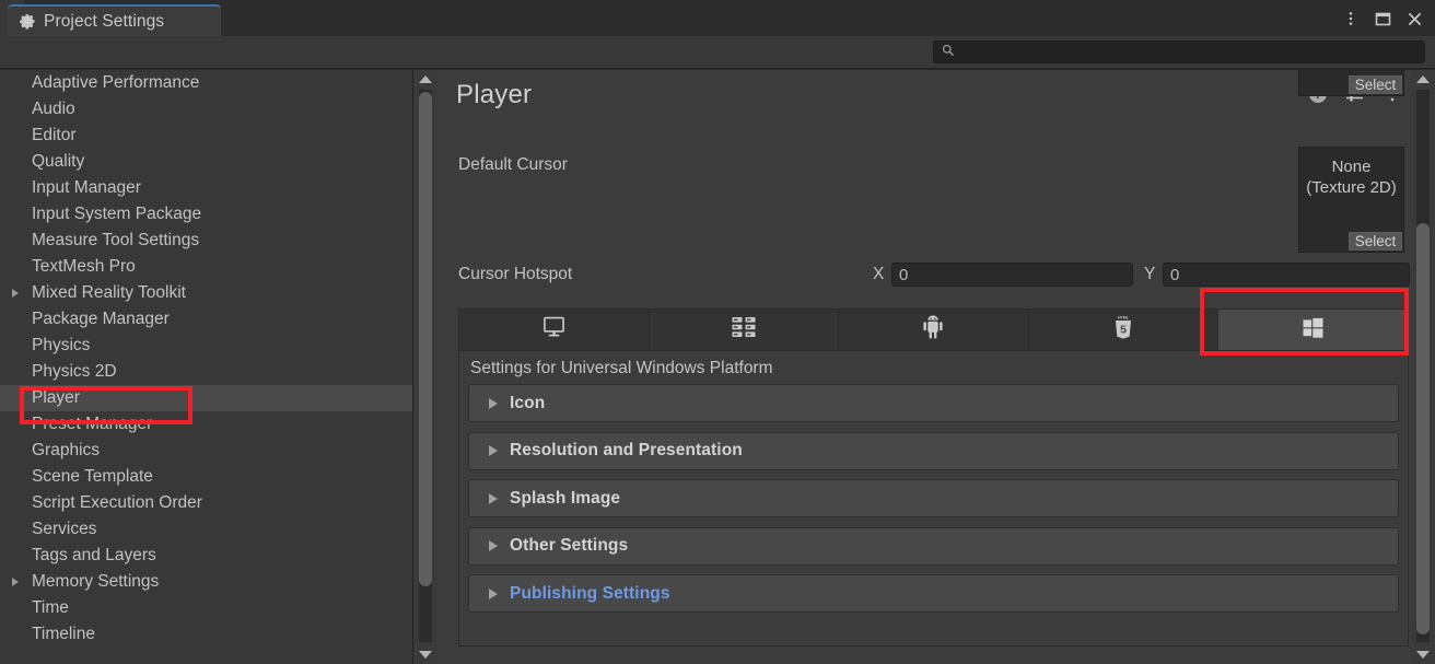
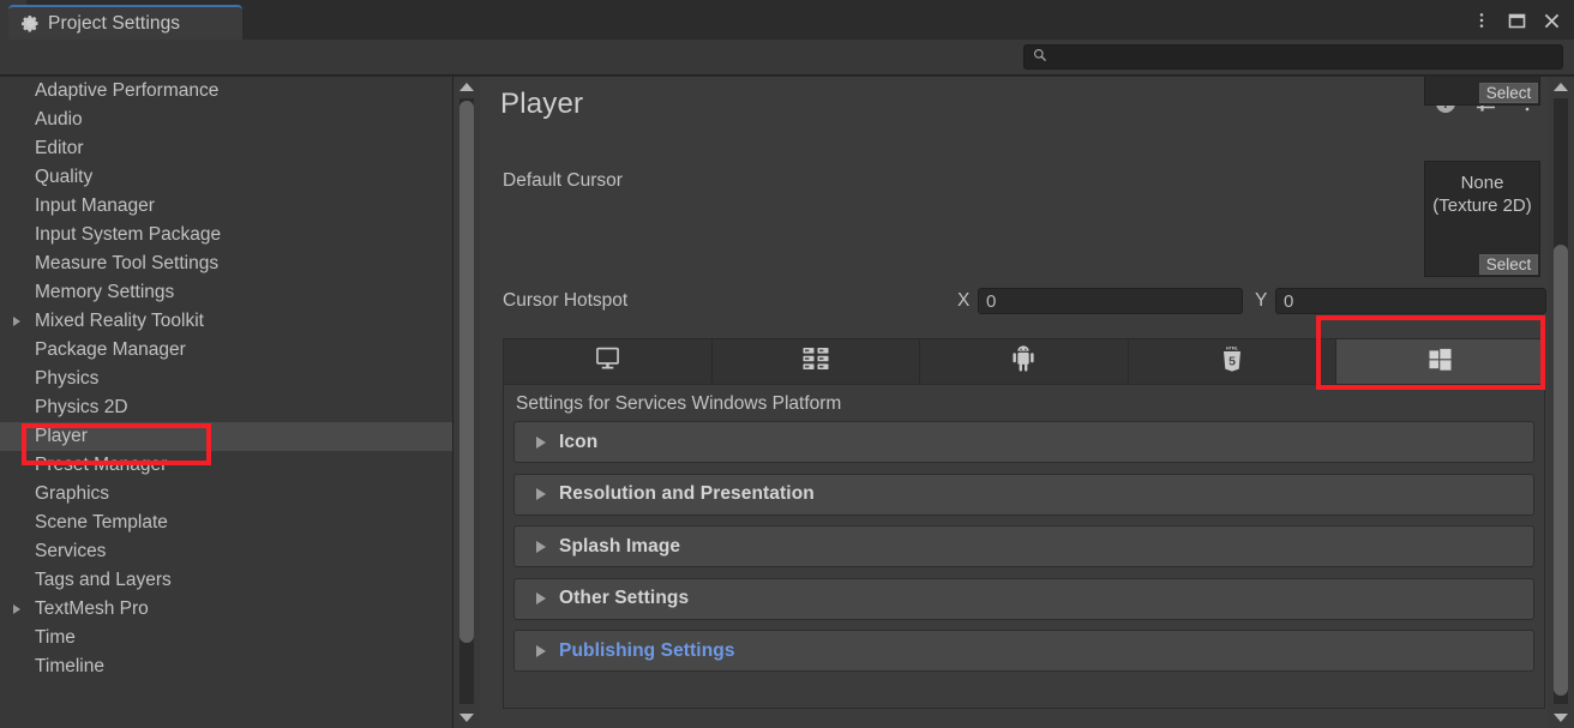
  Project Settings
  Adaptive Performance
  Audio
  Editor
  Quality
  Input Manager
  Input System Package
  Measure Tool Settings
- TextMesh Pro
+ Memory Settings
  Mixed Reality Toolkit
  Package Manager
  Physics
  Physics 2D
  Player
  Preset Manager
  Graphics
  Scene Template
- Script Execution Order
  Services
  Tags and Layers
- Memory Settings
+ TextMesh Pro
  Time
  Timeline
  Player
  Select
  Default Cursor
  None
  (Texture 2D)
  Select
  Cursor Hotspot
  X
  0
  Y
  0
  5
- Settings for Universal Windows Platform
+ Settings for Services Windows Platform
  Icon
  Resolution and Presentation
  Splash Image
  Other Settings
  Publishing Settings
